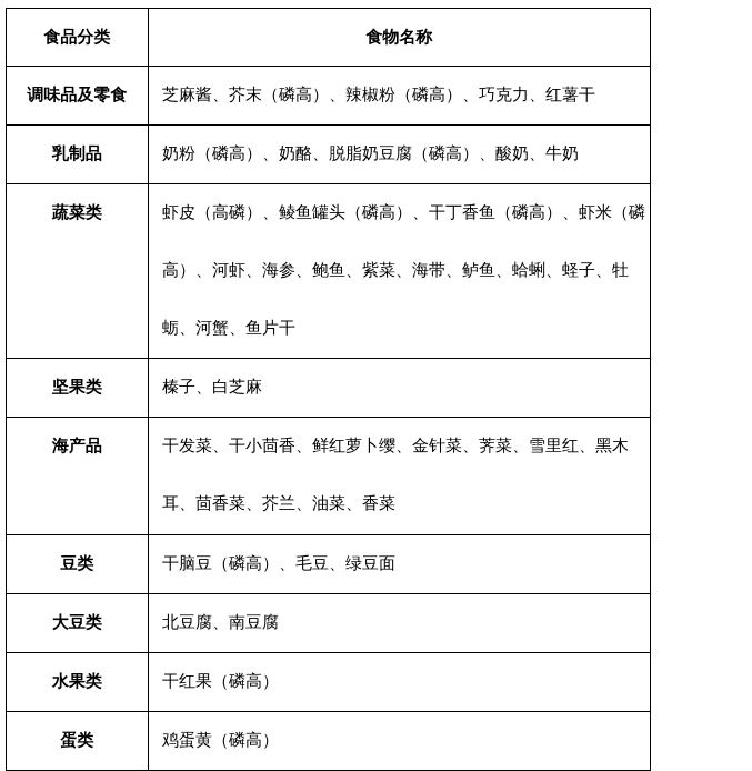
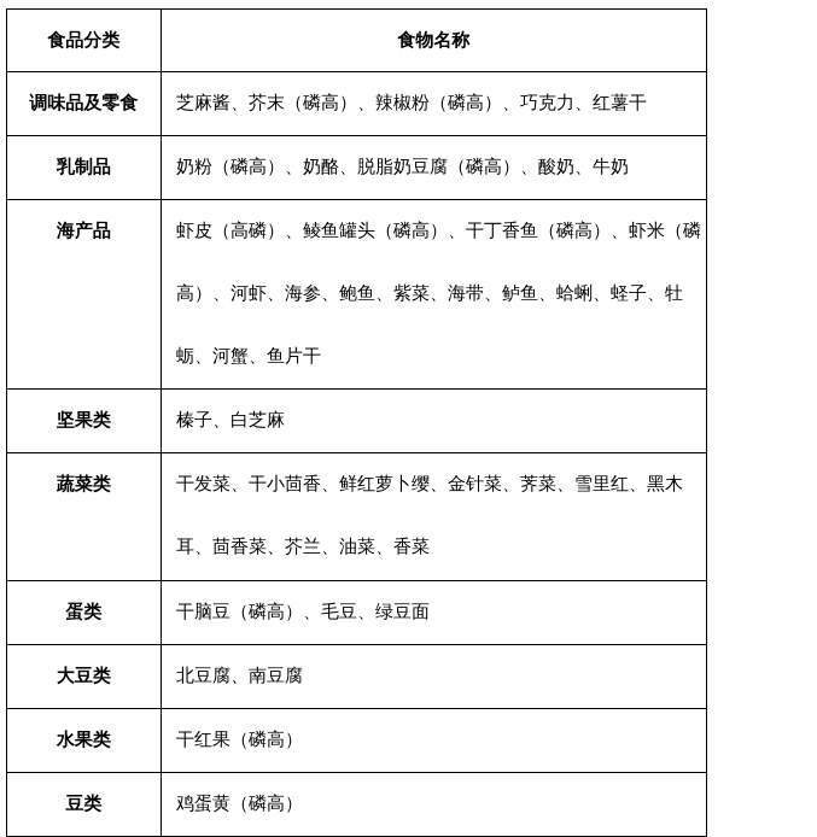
  食品分类	食物名称
  调味品及零食	芝麻酱、芥末（磷高）、辣椒粉（磷高）、巧克力、红薯干
  乳制品	奶粉（磷高）、奶酪、脱脂奶豆腐（磷高）、酸奶、牛奶
- 蔬菜类	虾皮（高磷）、鲮鱼罐头（磷高）、干丁香鱼（磷高）、虾米（磷高）、河虾、海参、鲍鱼、紫菜、海带、鲈鱼、蛤蜊、蛏子、牡蛎、河蟹、鱼片干
+ 海产品	虾皮（高磷）、鲮鱼罐头（磷高）、干丁香鱼（磷高）、虾米（磷高）、河虾、海参、鲍鱼、紫菜、海带、鲈鱼、蛤蜊、蛏子、牡蛎、河蟹、鱼片干
  坚果类	榛子、白芝麻
- 海产品	干发菜、干小茴香、鲜红萝卜缨、金针菜、荠菜、雪里红、黑木耳、茴香菜、芥兰、油菜、香菜
+ 蔬菜类	干发菜、干小茴香、鲜红萝卜缨、金针菜、荠菜、雪里红、黑木耳、茴香菜、芥兰、油菜、香菜
- 豆类	干脑豆（磷高）、毛豆、绿豆面
+ 蛋类	干脑豆（磷高）、毛豆、绿豆面
  大豆类	北豆腐、南豆腐
  水果类	干红果（磷高）
- 蛋类	鸡蛋黄（磷高）
+ 豆类	鸡蛋黄（磷高）
